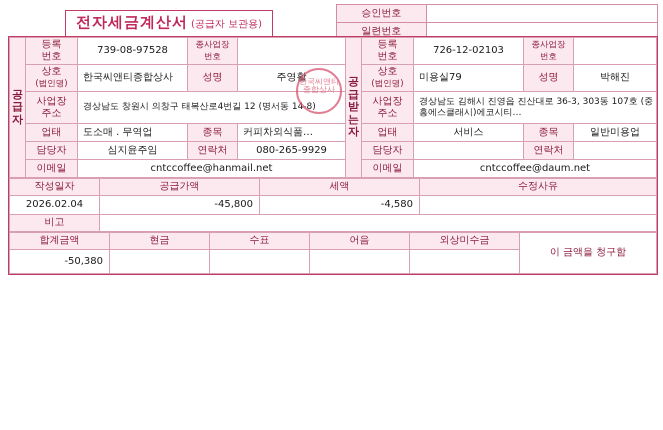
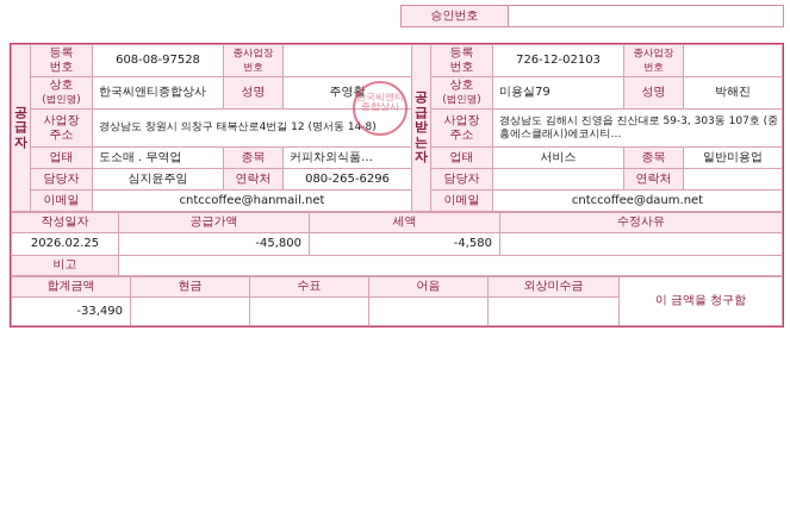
  승인번호
- 일련번호
- 전자세금계산서 (공급자 보관용)
- 공급자	등록 번호	739-08-97528	종사업장 번호		공급받는자	등록 번호	726-12-02103	종사업장 번호
+ 공급자	등록 번호	608-08-97528	종사업장 번호		공급받는자	등록 번호	726-12-02103	종사업장 번호
  상호 (법인명)	한국씨앤티종합상사	성명	주영활	상호 (법인명)	미용실79	성명	박해진
- 사업장 주소	경상남도 창원시 의창구 태복산로4번길 12 (명서동 14-8)	사업장 주소	경상남도 김해시 진영읍 진산대로 36-3, 303동 107호 (중흥에스클래시)에코시티…
+ 사업장 주소	경상남도 창원시 의창구 태복산로4번길 12 (명서동 14-8)	사업장 주소	경상남도 김해시 진영읍 진산대로 59-3, 303동 107호 (중흥에스클래시)에코시티…
  업태	도소매 . 무역업	종목	커피차외식품…	업태	서비스	종목	일반미용업
- 담당자	심지윤주임	연락처	080-265-9929	담당자		연락처
+ 담당자	심지윤주임	연락처	080-265-6296	담당자		연락처
  이메일	cntccoffee@hanmail.net	이메일	cntccoffee@daum.net
  작성일자	공급가액	세액	수정사유
- 2026.02.04	-45,800	-4,580
+ 2026.02.25	-45,800	-4,580
  비고
  합계금액	현금	수표	어음	외상미수금	이 금액을 청구함
- -50,380
+ -33,490
  한국씨앤티
  종합상사
